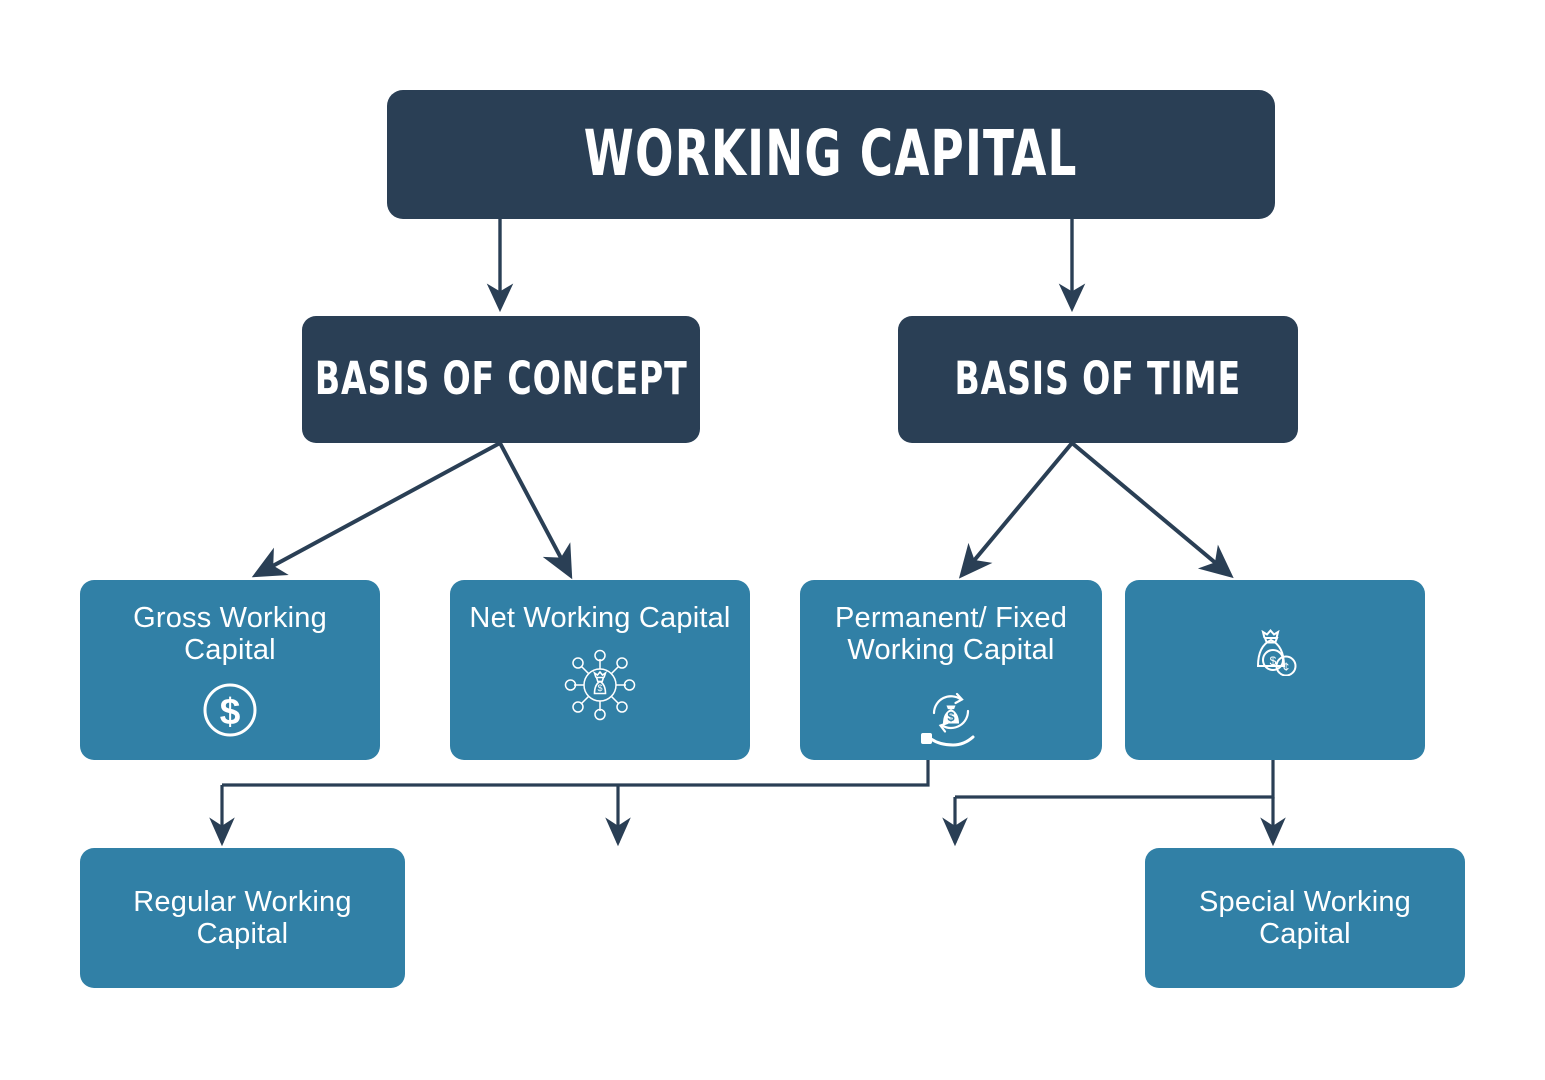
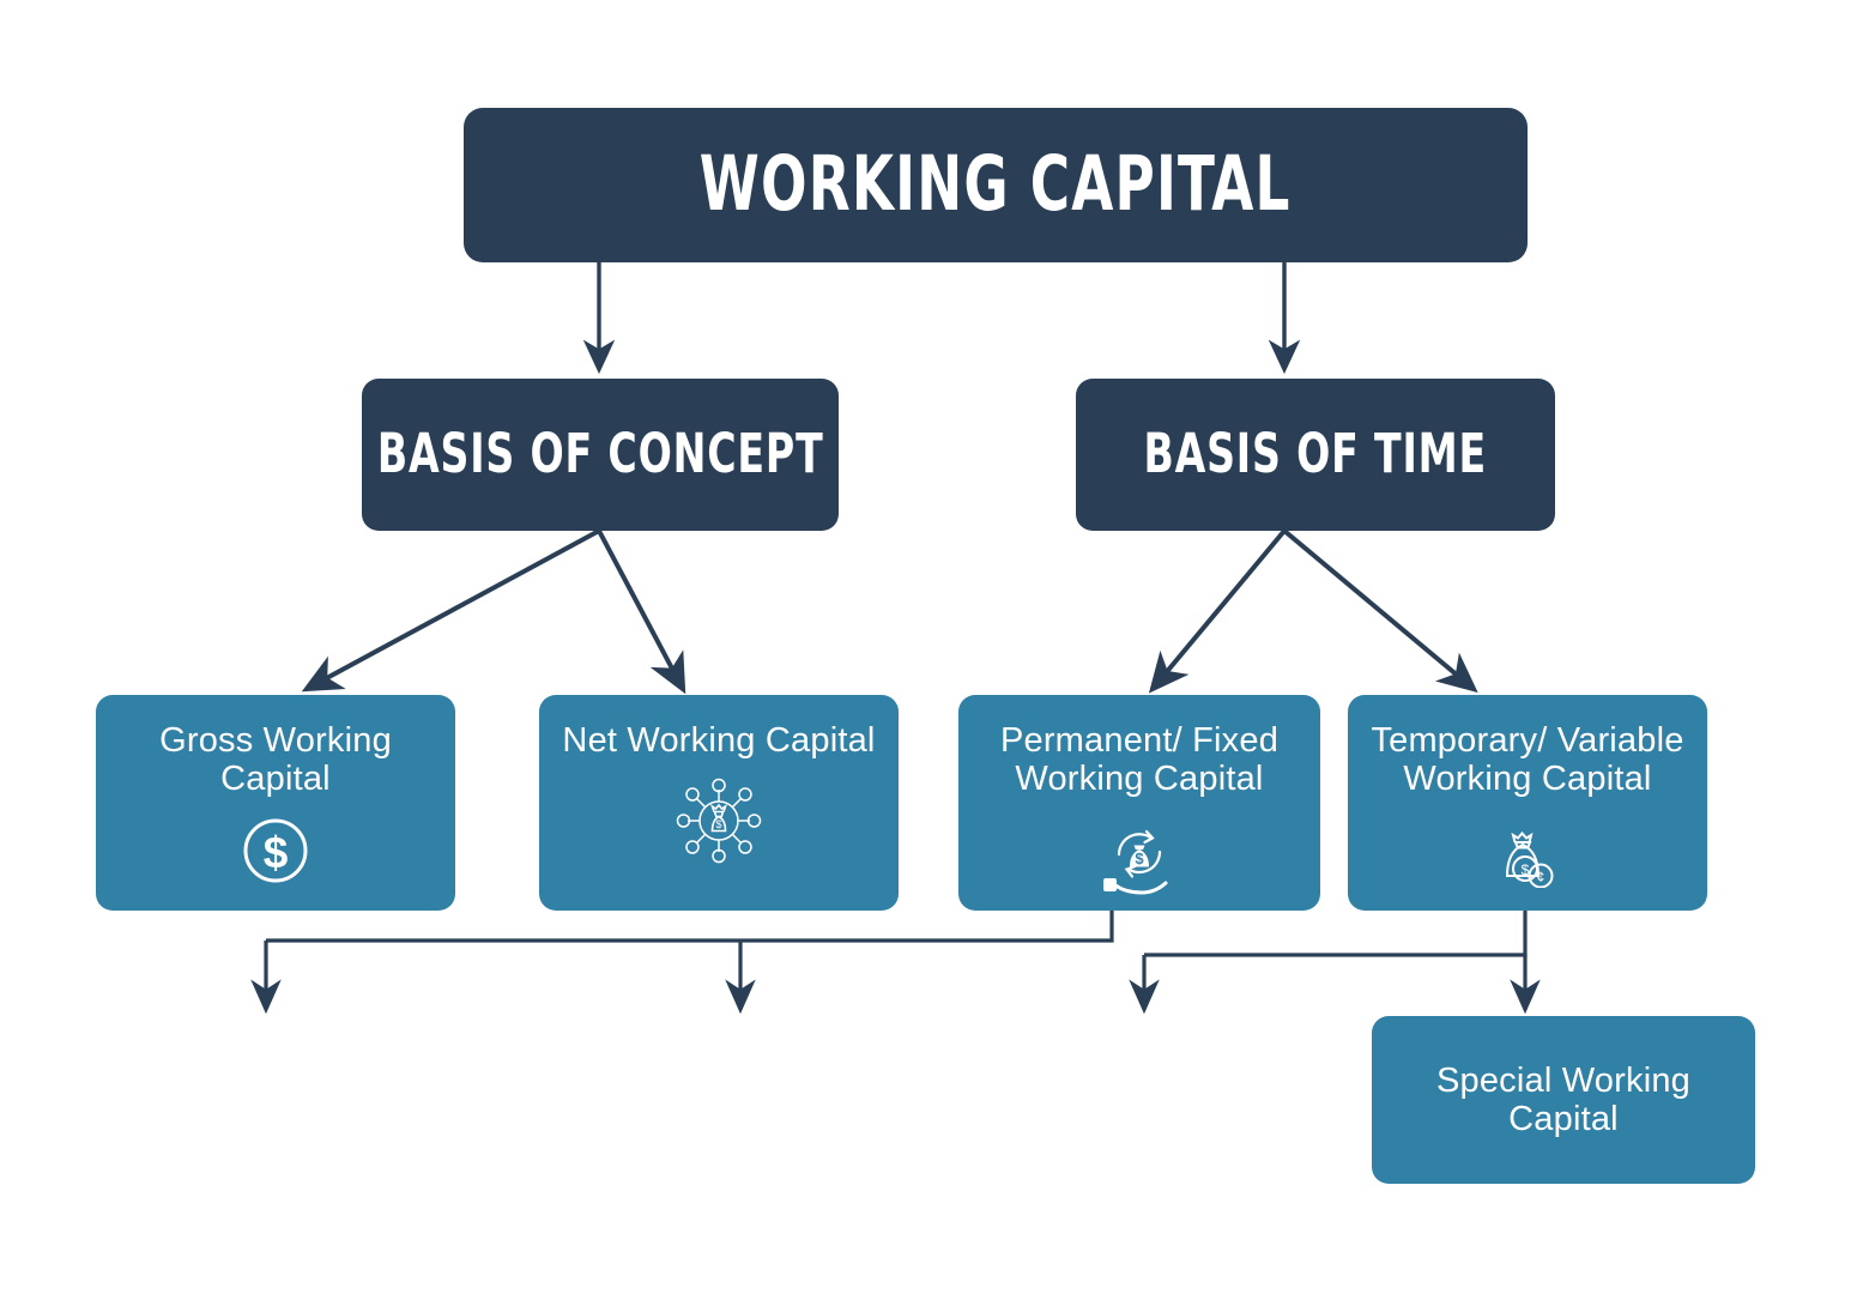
  WORKING CAPITAL
  BASIS OF CONCEPT
  BASIS OF TIME
  Gross Working Capital
  $
  Net Working Capital
  $
  Permanent/ Fixed Working Capital
  $
+ Temporary/ Variable Working Capital
  $
  ¢
- Regular Working Capital
  Special Working Capital
